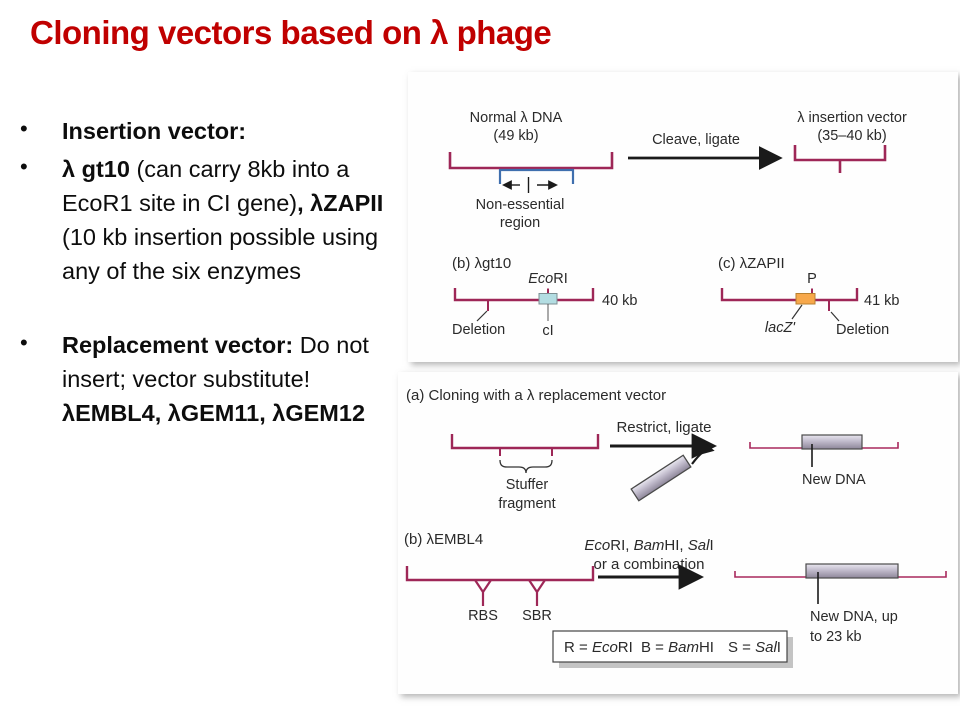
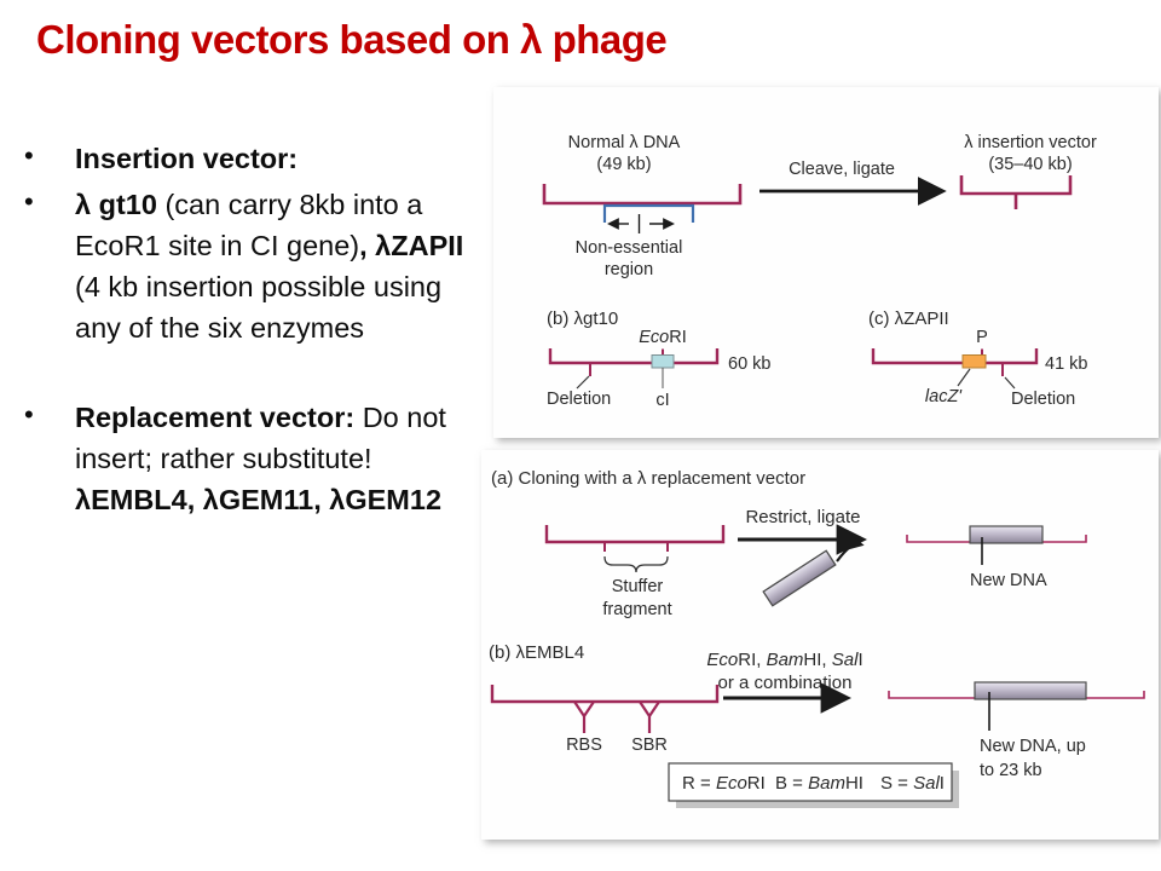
  Cloning vectors based on λ phage
  •
  Insertion vector:
  •
- λ gt10 (can carry 8kb into a EcoR1 site in CI gene), λZAPII (10 kb insertion possible using any of the six enzymes
+ λ gt10 (can carry 8kb into a EcoR1 site in CI gene), λZAPII (4 kb insertion possible using any of the six enzymes
  •
- Replacement vector: Do not insert; vector substitute! λEMBL4, λGEM11, λGEM12
+ Replacement vector: Do not insert; rather substitute! λEMBL4, λGEM11, λGEM12
  Normal λ DNA
  (49 kb)
  Non-essential
  region
  Cleave, ligate
  λ insertion vector
  (35–40 kb)
  (b) λgt10
  EcoRI
- 40 kb
+ 60 kb
  Deletion
  cI
  (c) λZAPII
  P
  41 kb
  lacZ'
  Deletion
  (a) Cloning with a λ replacement vector
  Stuffer
  fragment
  Restrict, ligate
  New DNA
  (b) λEMBL4
  RBS
  SBR
  EcoRI, BamHI, SalI
  or a combination
  New DNA, up
  to 23 kb
  R = EcoRI
  B = BamHI
  S = SalI
